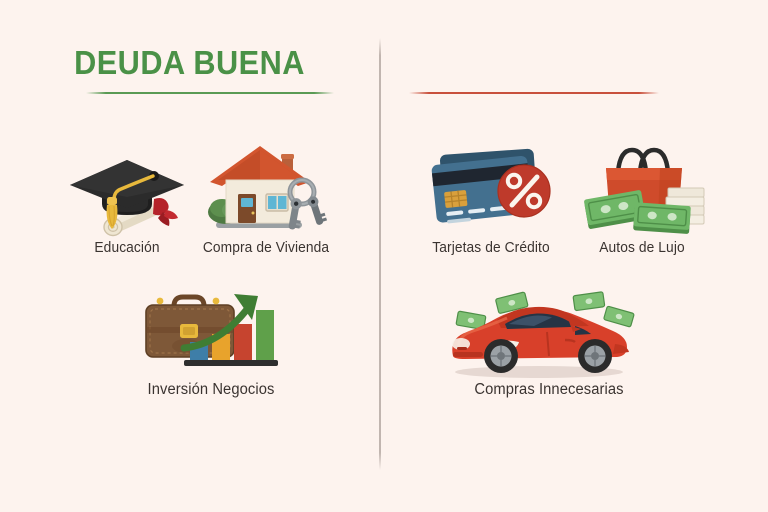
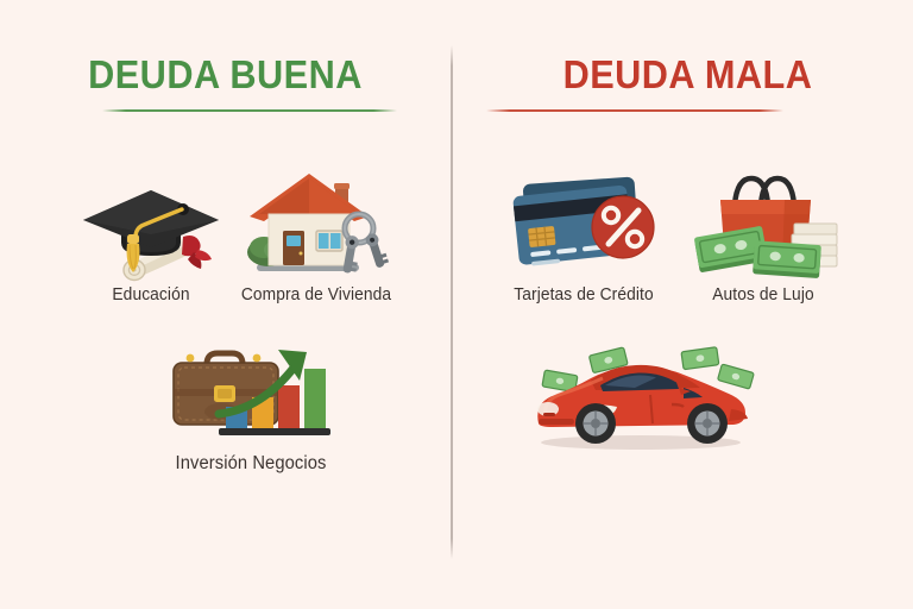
  DEUDA BUENA
  Educación
  Compra de Vivienda
  Inversión Negocios
+ DEUDA MALA
  Tarjetas de Crédito
  Autos de Lujo
- Compras Innecesarias
